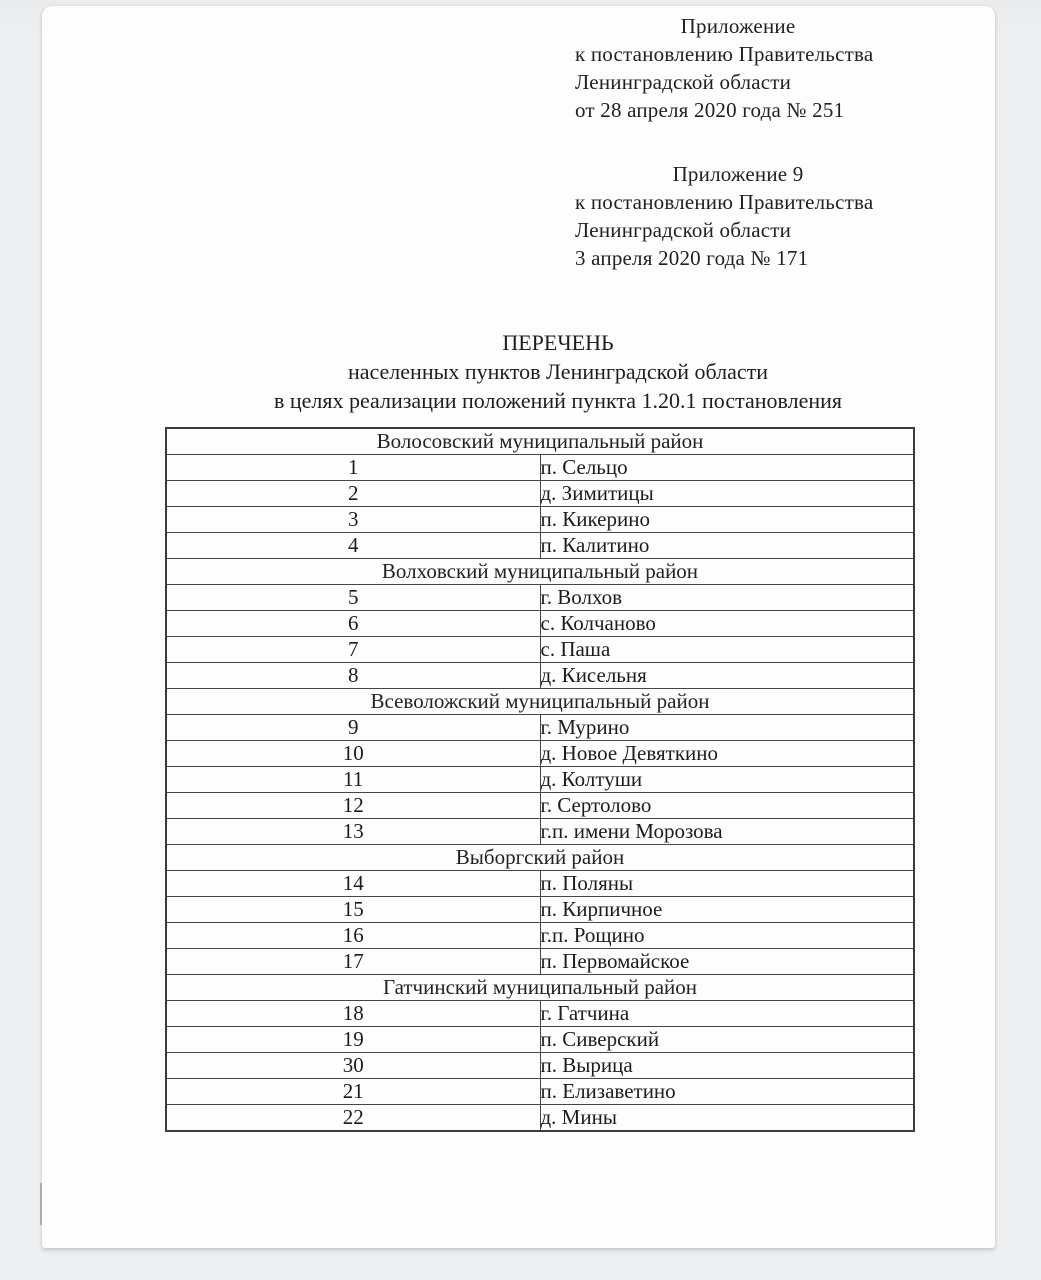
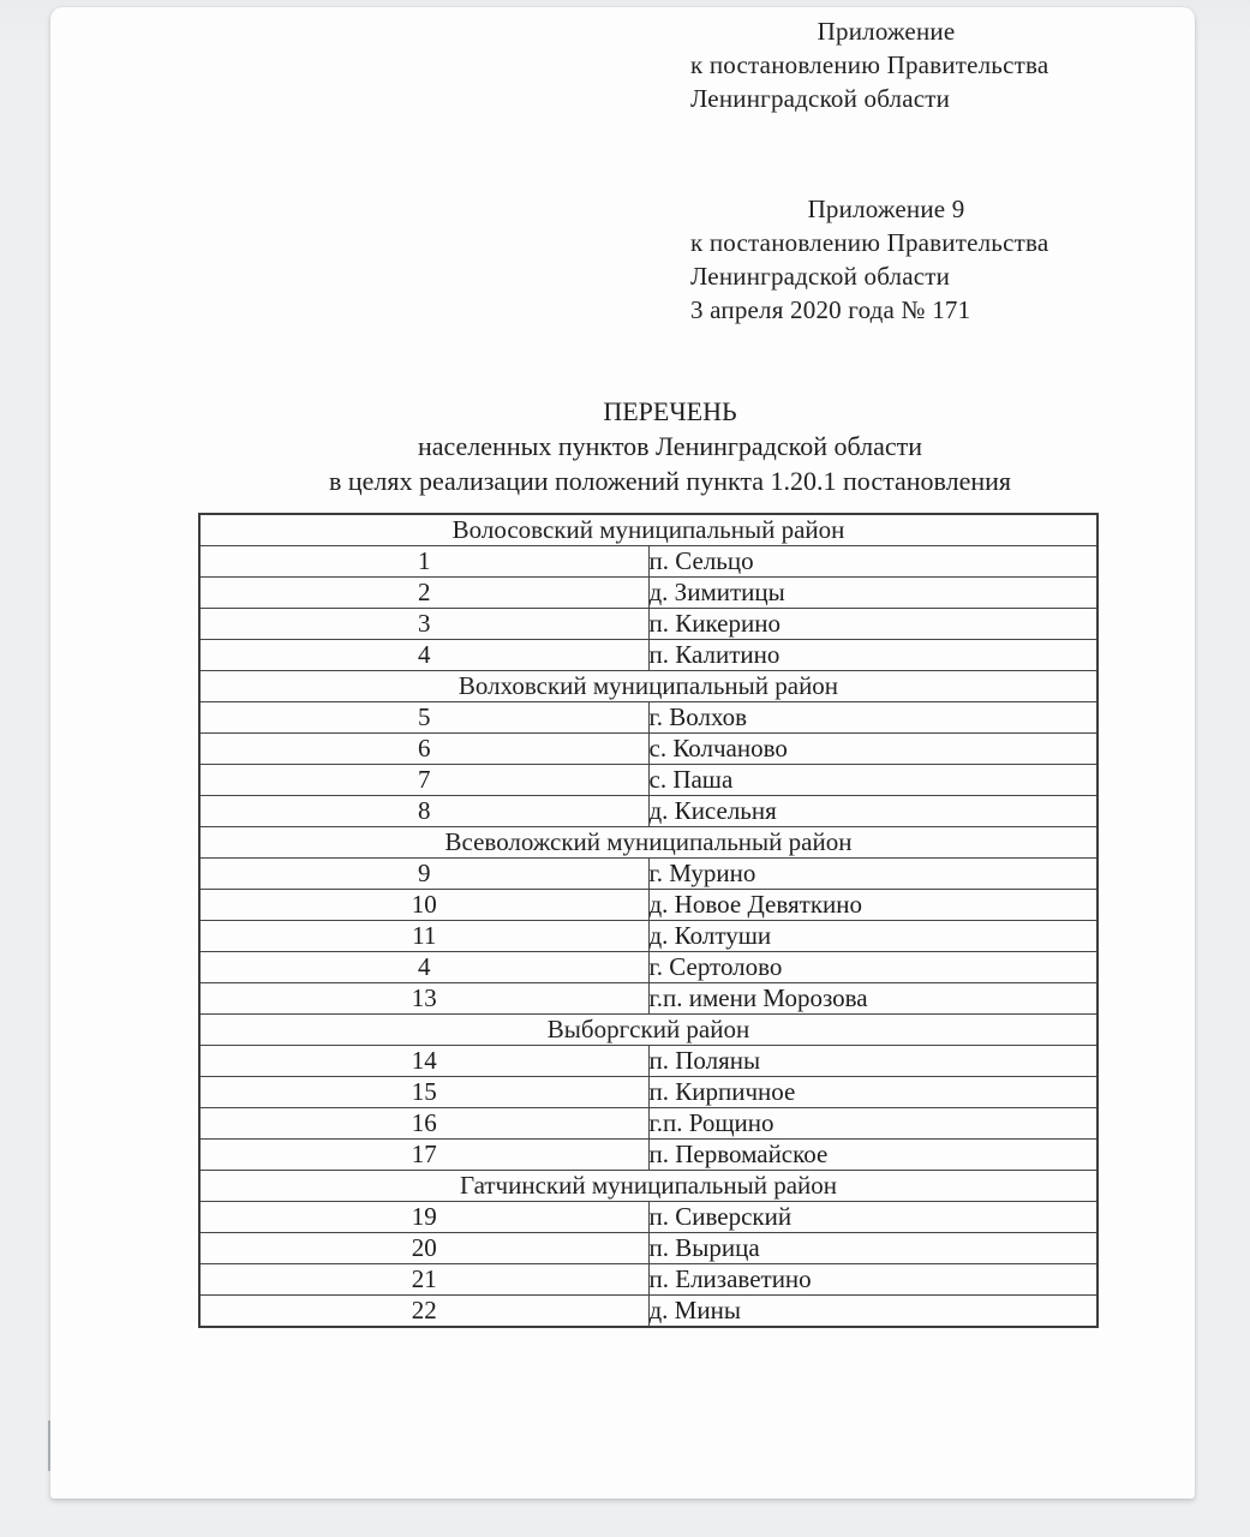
  Приложение
  к постановлению Правительства
  Ленинградской области
- от 28 апреля 2020 года № 251
  Приложение 9
  к постановлению Правительства
  Ленинградской области
  3 апреля 2020 года № 171
  ПЕРЕЧЕНЬ
  населенных пунктов Ленинградской области
  в целях реализации положений пункта 1.20.1 постановления
  Волосовский муниципальный район
  1	п. Сельцо
  2	д. Зимитицы
  3	п. Кикерино
  4	п. Калитино
  Волховский муниципальный район
  5	г. Волхов
  6	с. Колчаново
  7	с. Паша
  8	д. Кисельня
  Всеволожский муниципальный район
  9	г. Мурино
  10	д. Новое Девяткино
  11	д. Колтуши
- 12	г. Сертолово
+ 4	г. Сертолово
  13	г.п. имени Морозова
  Выборгский район
  14	п. Поляны
  15	п. Кирпичное
  16	г.п. Рощино
  17	п. Первомайское
  Гатчинский муниципальный район
- 18	г. Гатчина
  19	п. Сиверский
- 30	п. Вырица
+ 20	п. Вырица
  21	п. Елизаветино
  22	д. Мины
